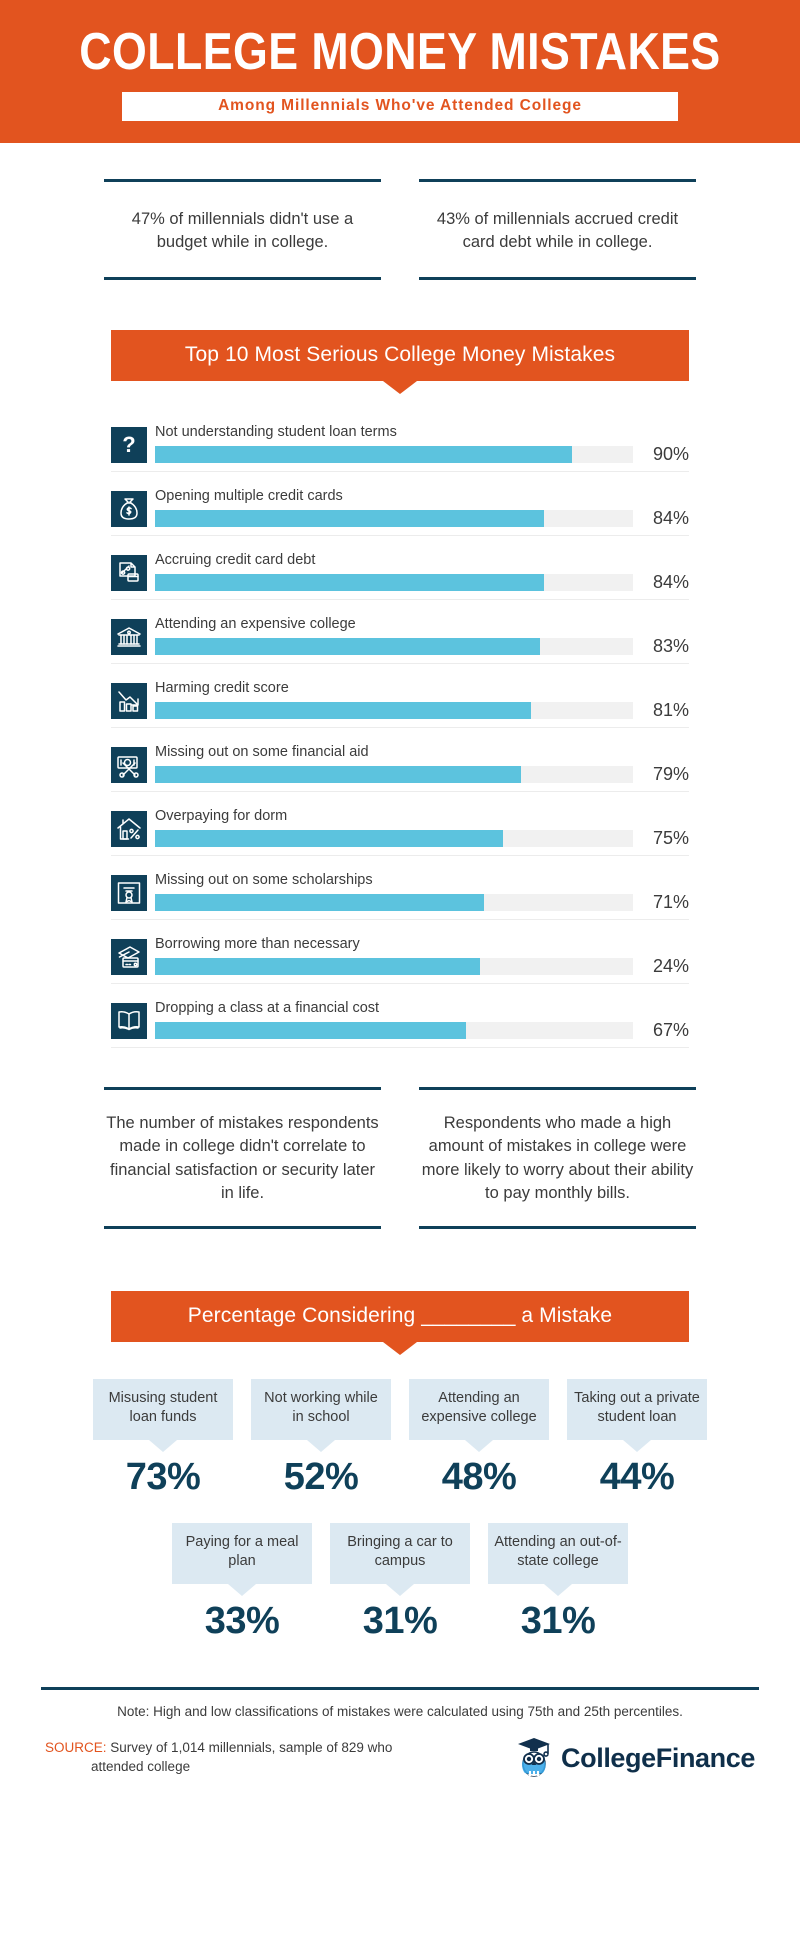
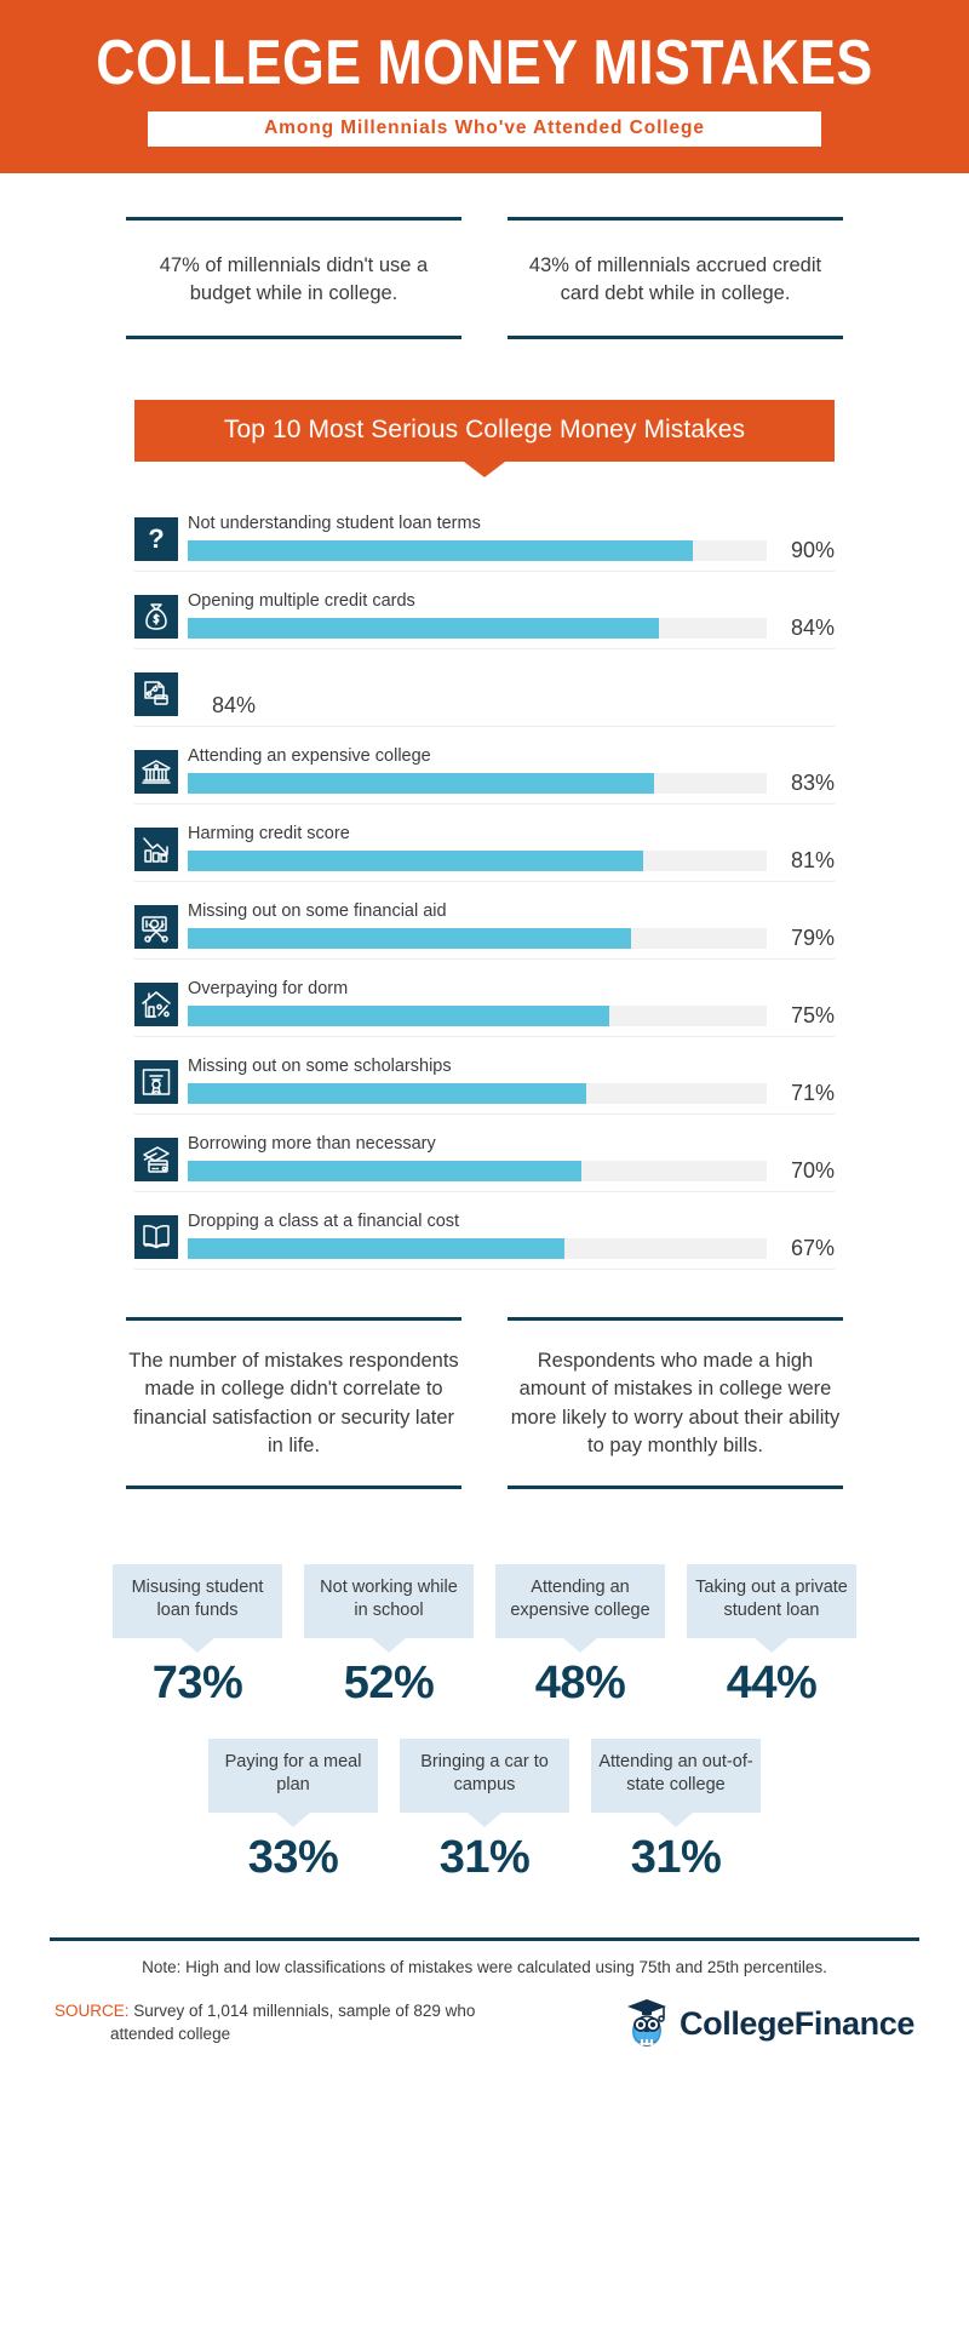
  COLLEGE MONEY MISTAKES
  Among Millennials Who've Attended College
  47% of millennials didn't use a budget while in college.
  43% of millennials accrued credit card debt while in college.
  Top 10 Most Serious College Money Mistakes
  ?
  Not understanding student loan terms
  90%
  Opening multiple credit cards
  84%
- Accruing credit card debt
  84%
  Attending an expensive college
  83%
  Harming credit score
  81%
  Missing out on some financial aid
  79%
  Overpaying for dorm
  75%
  Missing out on some scholarships
  71%
  Borrowing more than necessary
- 24%
+ 70%
  Dropping a class at a financial cost
  67%
  The number of mistakes respondents made in college didn't correlate to financial satisfaction or security later in life.
  Respondents who made a high amount of mistakes in college were more likely to worry about their ability to pay monthly bills.
- Percentage Considering ________ a Mistake
  Misusing student loan funds
  73%
  Not working while in school
  52%
  Attending an expensive college
  48%
  Taking out a private student loan
  44%
  Paying for a meal plan
  33%
  Bringing a car to campus
  31%
  Attending an out-of-state college
  31%
  Note: High and low classifications of mistakes were calculated using 75th and 25th percentiles.
  SOURCE: Survey of 1,014 millennials, sample of 829 who
  attended college
  CollegeFinance
